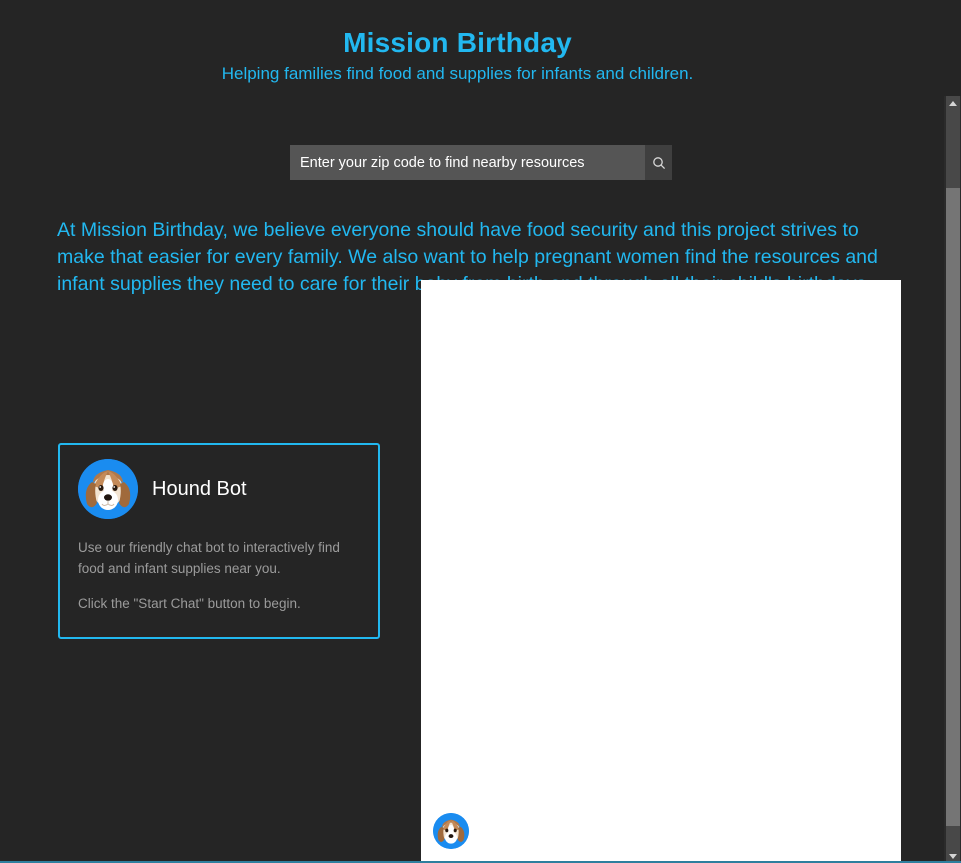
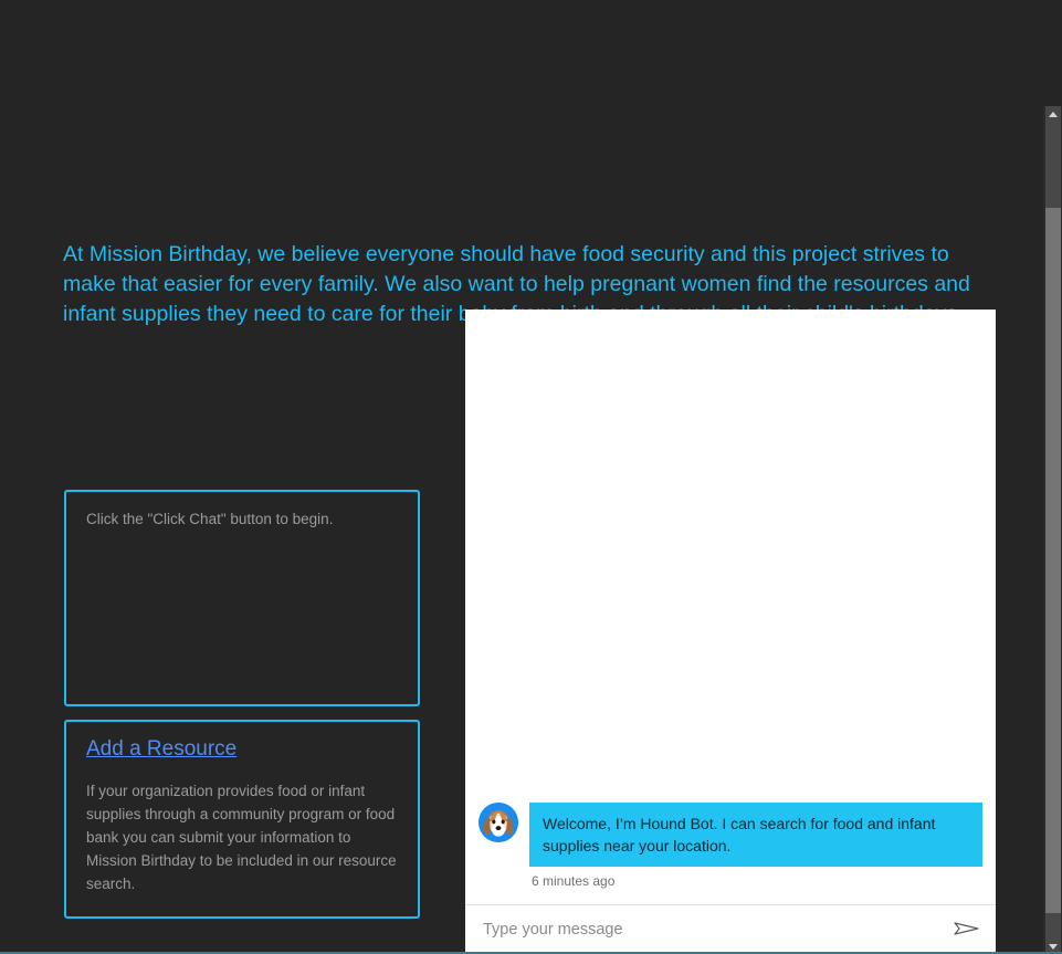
- Mission Birthday
- Helping families find food and supplies for infants and children.
- Enter your zip code to find nearby resources
  At Mission Birthday, we believe everyone should have food security and this project strives to make that easier for every family. We also want to help pregnant women find the resources and infant supplies they need to care for their
- Hound Bot
- Use our friendly chat bot to interactively find food and infant supplies near you.
- Click the "Start Chat" button to begin.
+ Click the "Click Chat" button to begin.
+ Add a Resource
+ If your organization provides food or infant supplies through a community program or food bank you can submit your information to Mission Birthday to be included in our resource search.
+ Welcome, I’m Hound Bot. I can search for food and infant supplies near your location.
+ 6 minutes ago
+ Type your message
